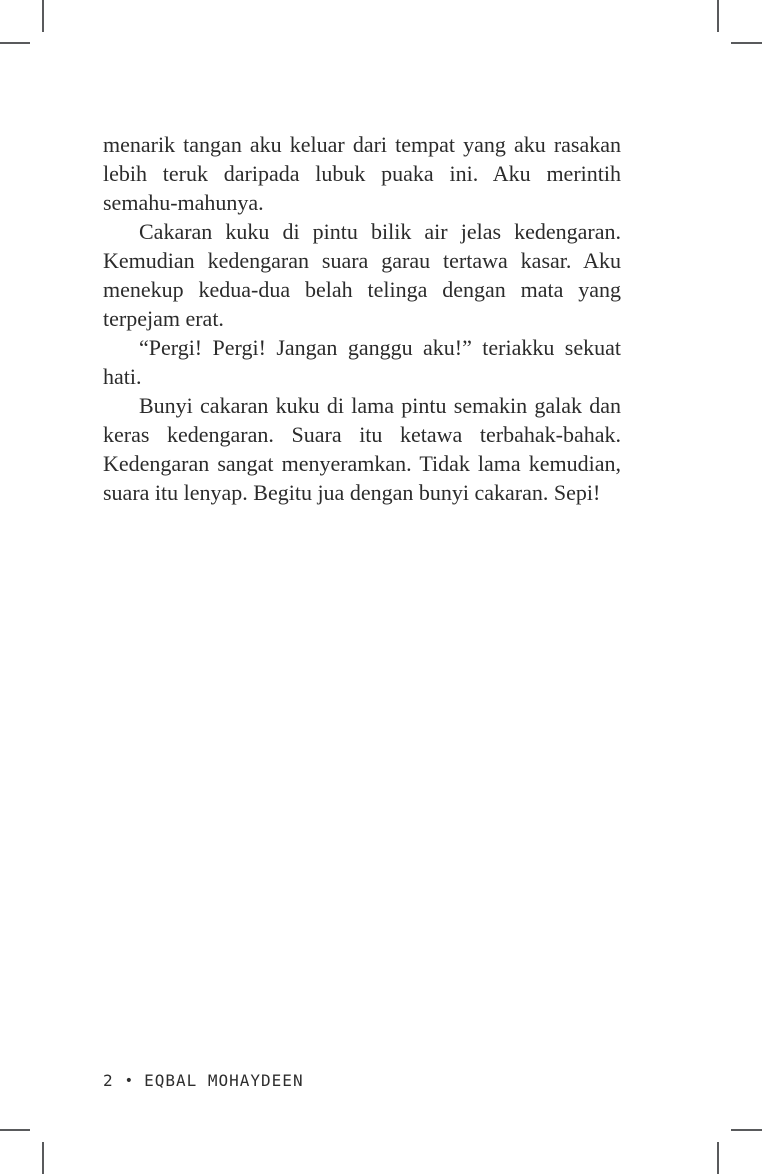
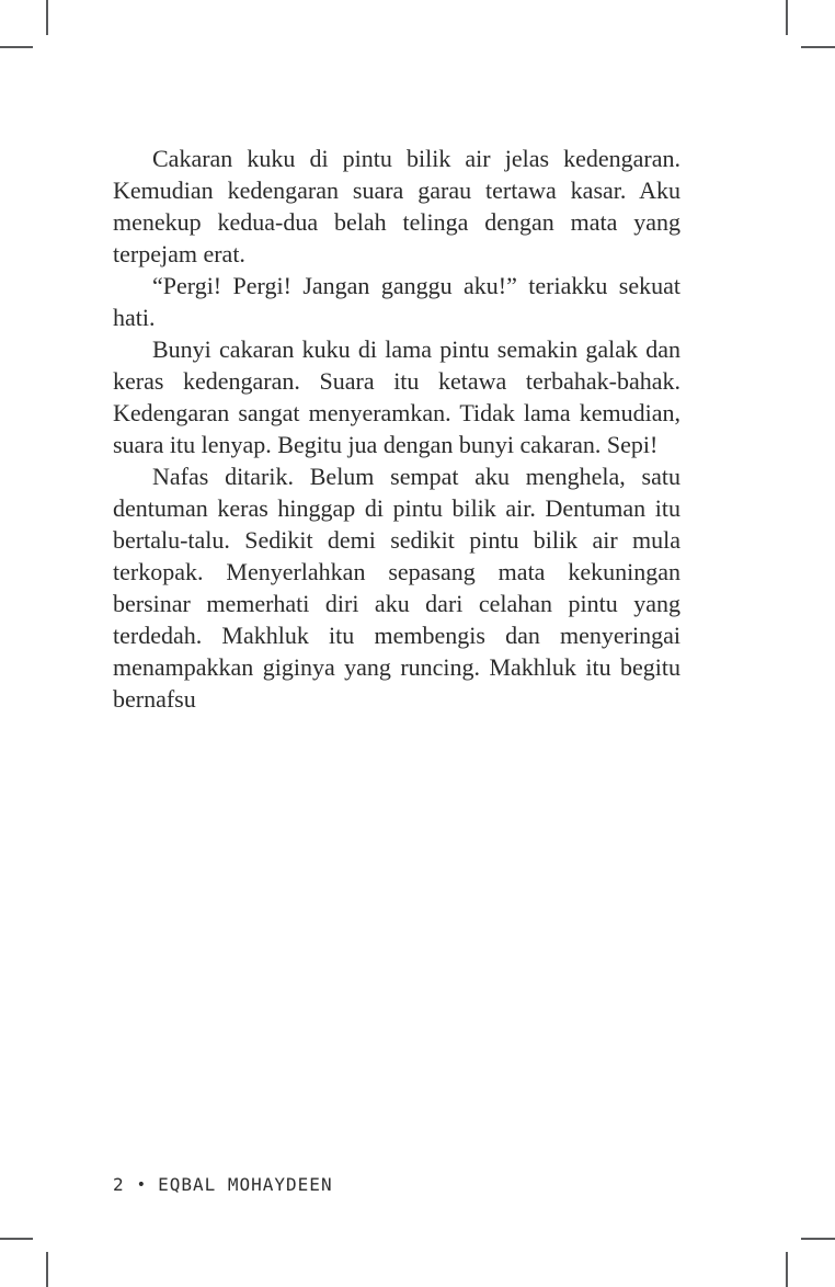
- menarik tangan aku keluar dari tempat yang aku rasakan lebih teruk daripada lubuk puaka ini. Aku merintih semahu-mahunya.
  Cakaran kuku di pintu bilik air jelas kedengaran. Kemudian kedengaran suara garau tertawa kasar. Aku menekup kedua-dua belah telinga dengan mata yang terpejam erat.
  “Pergi! Pergi! Jangan ganggu aku!” teriakku sekuat hati.
  Bunyi cakaran kuku di lama pintu semakin galak dan keras kedengaran. Suara itu ketawa terbahak-bahak. Kedengaran sangat menyeramkan. Tidak lama kemudian, suara itu lenyap. Begitu jua dengan bunyi cakaran. Sepi!
+ Nafas ditarik. Belum sempat aku menghela, satu dentuman keras hinggap di pintu bilik air. Dentuman itu bertalu-talu. Sedikit demi sedikit pintu bilik air mula terkopak. Menyerlahkan sepasang mata kekuningan bersinar memerhati diri aku dari celahan pintu yang terdedah. Makhluk itu membengis dan menyeringai menampakkan giginya yang runcing. Makhluk itu begitu bernafsu
  2
  •
  EQBAL MOHAYDEEN
